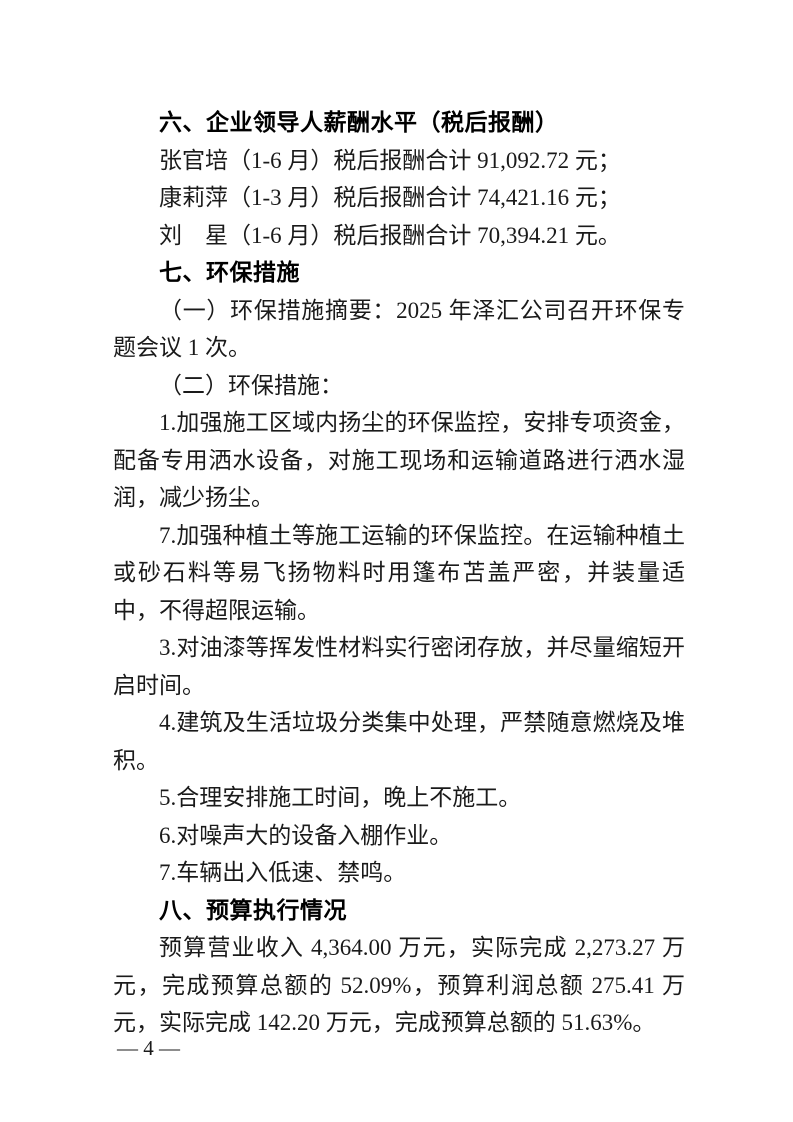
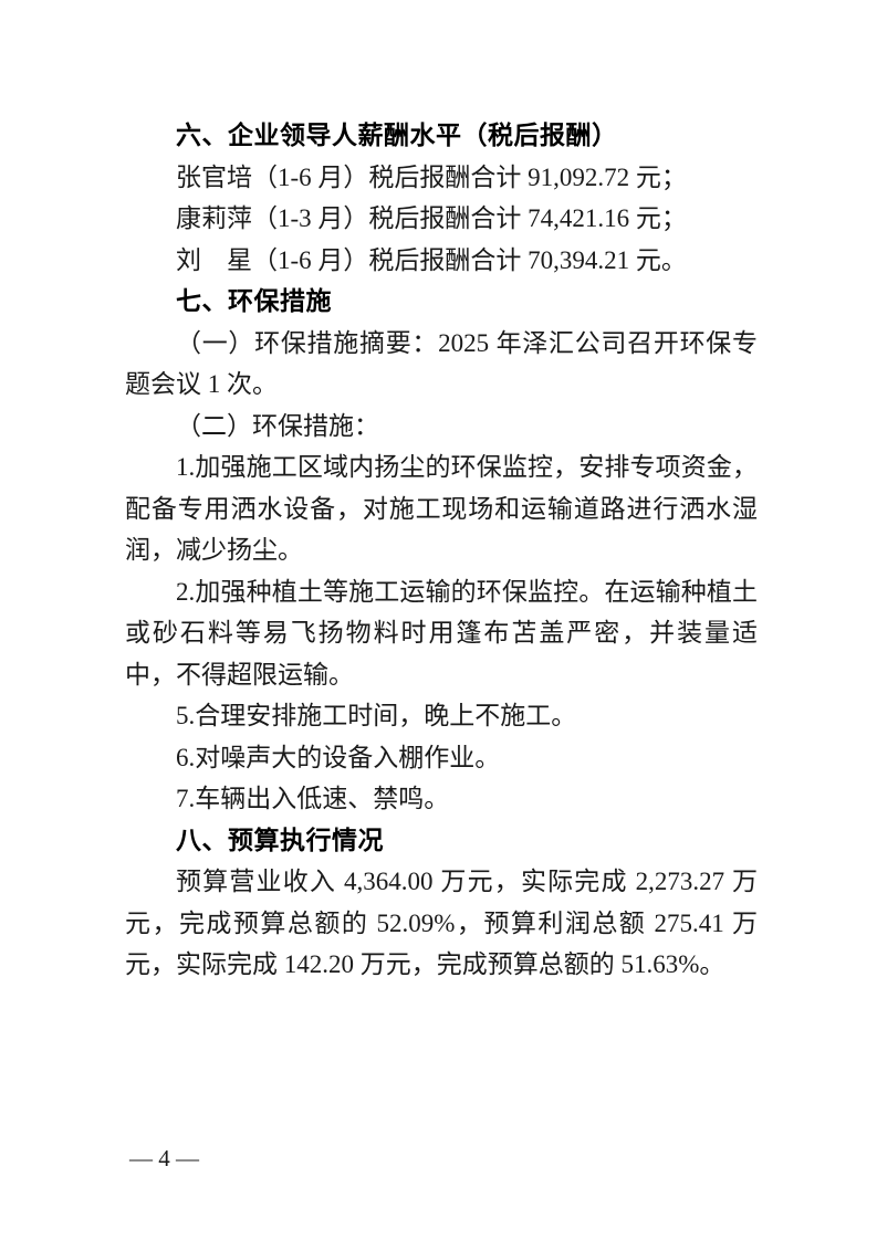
  六、企业领导人薪酬水平（税后报酬）
  张官培（1-6 月）税后报酬合计 91,092.72 元；
  康莉萍（1-3 月）税后报酬合计 74,421.16 元；
  刘 星（1-6 月）税后报酬合计 70,394.21 元。
  七、环保措施
  （一）环保措施摘要：2025 年泽汇公司召开环保专题会议 1 次。
  （二）环保措施：
  1.加强施工区域内扬尘的环保监控，安排专项资金，配备专用洒水设备，对施工现场和运输道路进行洒水湿润，减少扬尘。
- 7.加强种植土等施工运输的环保监控。在运输种植土或砂石料等易飞扬物料时用篷布苫盖严密，并装量适中，不得超限运输。
+ 2.加强种植土等施工运输的环保监控。在运输种植土或砂石料等易飞扬物料时用篷布苫盖严密，并装量适中，不得超限运输。
- 3.对油漆等挥发性材料实行密闭存放，并尽量缩短开启时间。
- 4.建筑及生活垃圾分类集中处理，严禁随意燃烧及堆积。
  5.合理安排施工时间，晚上不施工。
  6.对噪声大的设备入棚作业。
  7.车辆出入低速、禁鸣。
  八、预算执行情况
  预算营业收入 4,364.00 万元，实际完成 2,273.27 万元，完成预算总额的 52.09%，预算利润总额 275.41 万元，实际完成 142.20 万元，完成预算总额的 51.63%。
  — 4 —
